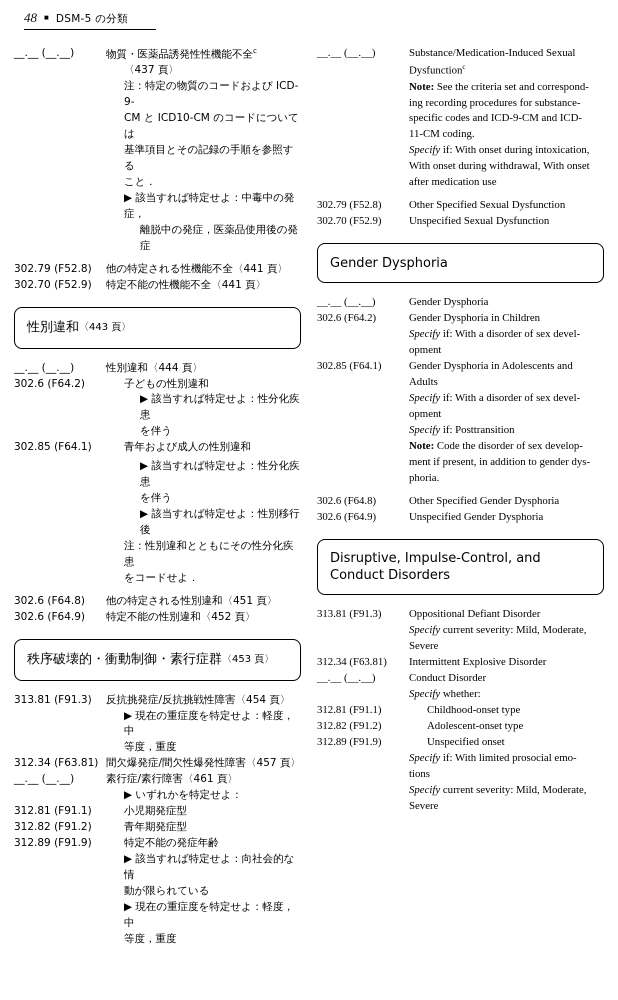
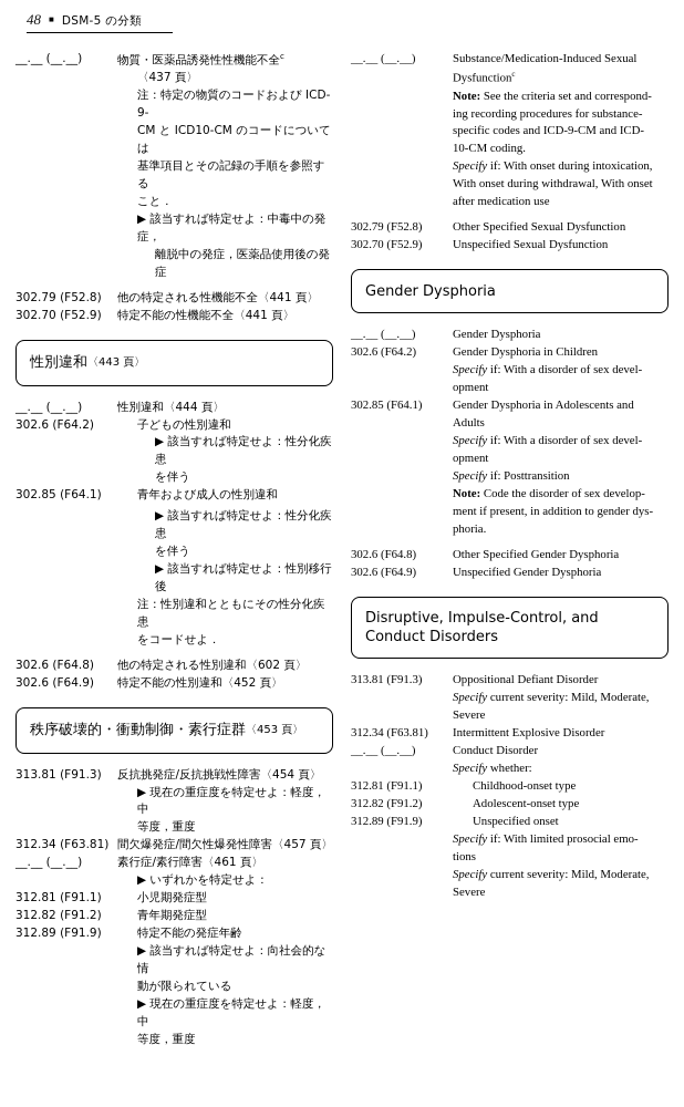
  48
  ■
  DSM-5 の分類
  __.__ (__.__)
  物質・医薬品誘発性性機能不全c
  〈437 頁〉
  注：特定の物質のコードおよび ICD-9-
  CM と ICD10-CM のコードについては
  基準項目とその記録の手順を参照する
  こと．
  ▶ 該当すれば特定せよ：中毒中の発症，
  離脱中の発症，医薬品使用後の発症
  302.79 (F52.8)
  他の特定される性機能不全〈441 頁〉
  302.70 (F52.9)
  特定不能の性機能不全〈441 頁〉
  性別違和
  〈443 頁〉
  __.__ (__.__)
  性別違和〈444 頁〉
  302.6 (F64.2)
  子どもの性別違和
  ▶ 該当すれば特定せよ：性分化疾患
  を伴う
  302.85 (F64.1)
  青年および成人の性別違和
  ▶ 該当すれば特定せよ：性分化疾患
  を伴う
  ▶ 該当すれば特定せよ：性別移行後
  注：性別違和とともにその性分化疾患
  をコードせよ．
  302.6 (F64.8)
- 他の特定される性別違和〈451 頁〉
+ 他の特定される性別違和〈602 頁〉
  302.6 (F64.9)
  特定不能の性別違和〈452 頁〉
  秩序破壊的・衝動制御・素行症群
  〈453 頁〉
  313.81 (F91.3)
  反抗挑発症/反抗挑戦性障害〈454 頁〉
  ▶ 現在の重症度を特定せよ：軽度，中
  等度，重度
  312.34 (F63.81)
  間欠爆発症/間欠性爆発性障害〈457 頁〉
  __.__ (__.__)
  素行症/素行障害〈461 頁〉
  ▶ いずれかを特定せよ：
  312.81 (F91.1)
  小児期発症型
  312.82 (F91.2)
  青年期発症型
  312.89 (F91.9)
  特定不能の発症年齢
  ▶ 該当すれば特定せよ：向社会的な情
  動が限られている
  ▶ 現在の重症度を特定せよ：軽度，中
  等度，重度
  __.__ (__.__)
  Substance/Medication-Induced Sexual
  Dysfunctionc
  Note: See the criteria set and correspond-
  ing recording procedures for substance-
  specific codes and ICD-9-CM and ICD-
- 11-CM coding.
+ 10-CM coding.
  Specify if: With onset during intoxication,
  With onset during withdrawal, With onset
  after medication use
  302.79 (F52.8)
  Other Specified Sexual Dysfunction
  302.70 (F52.9)
  Unspecified Sexual Dysfunction
  Gender Dysphoria
  __.__ (__.__)
  Gender Dysphoria
  302.6 (F64.2)
  Gender Dysphoria in Children
  Specify if: With a disorder of sex devel-
  opment
  302.85 (F64.1)
  Gender Dysphoria in Adolescents and
  Adults
  Specify if: With a disorder of sex devel-
  opment
  Specify if: Posttransition
  Note: Code the disorder of sex develop-
  ment if present, in addition to gender dys-
  phoria.
  302.6 (F64.8)
  Other Specified Gender Dysphoria
  302.6 (F64.9)
  Unspecified Gender Dysphoria
  Disruptive, Impulse-Control, and Conduct Disorders
  313.81 (F91.3)
  Oppositional Defiant Disorder
  Specify current severity: Mild, Moderate,
  Severe
  312.34 (F63.81)
  Intermittent Explosive Disorder
  __.__ (__.__)
  Conduct Disorder
  Specify whether:
  312.81 (F91.1)
  Childhood-onset type
  312.82 (F91.2)
  Adolescent-onset type
  312.89 (F91.9)
  Unspecified onset
  Specify if: With limited prosocial emo-
  tions
  Specify current severity: Mild, Moderate,
  Severe
